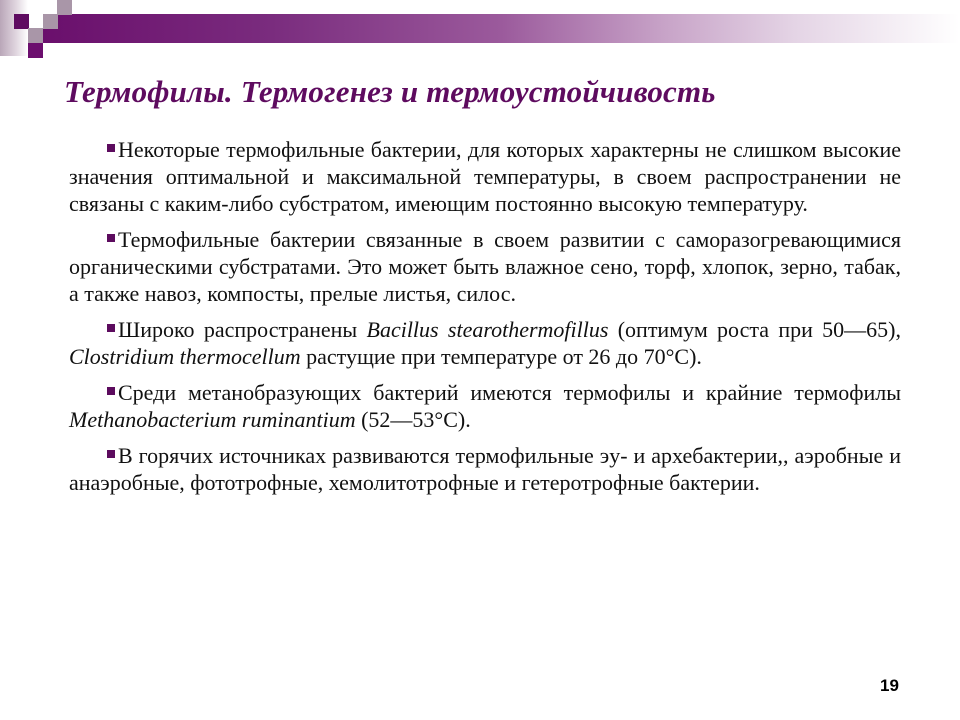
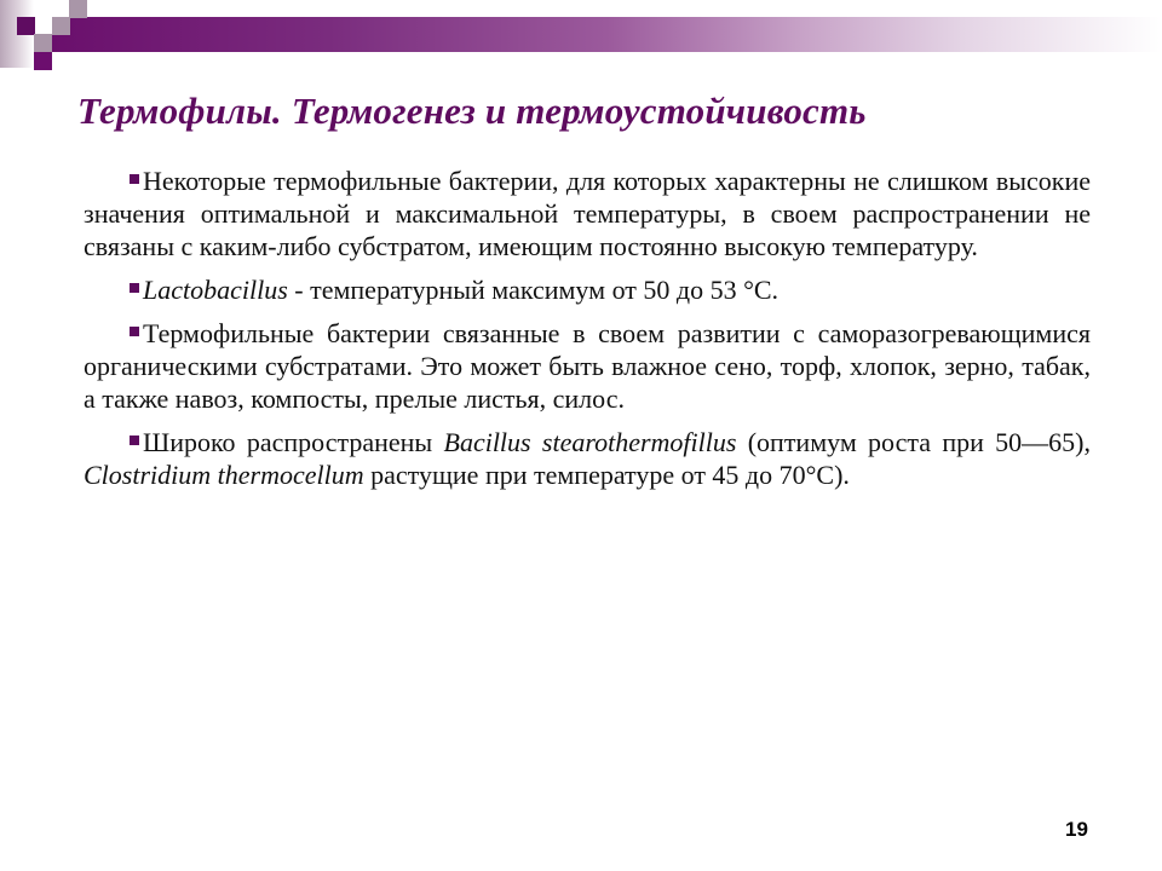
  Термофилы. Термогенез и термоустойчивость
  Некоторые термофильные бактерии, для которых характерны не слишком высокие значения оптимальной и максимальной температуры, в своем распространении не связаны с каким-либо субстратом, имеющим постоянно высокую температуру.
+ Lactobacillus - температурный максимум от 50 до 53 °С.
  Термофильные бактерии связанные в своем развитии с саморазогревающимися органическими субстратами. Это может быть влажное сено, торф, хлопок, зерно, табак, а также навоз, компосты, прелые листья, силос.
- Широко распространены Bacillus stearothermofillus (оптимум роста при 50—65), Clostridium thermocellum растущие при температуре от 26 до 70°С).
+ Широко распространены Bacillus stearothermofillus (оптимум роста при 50—65), Clostridium thermocellum растущие при температуре от 45 до 70°С).
- Среди метанобразующих бактерий имеются термофилы и крайние термофилы Methanobacterium ruminantium (52—53°С).
- В горячих источниках развиваются термофильные эу- и архебактерии,, аэробные и анаэробные, фототрофные, хемолитотрофные и гетеротрофные бактерии.
  19
